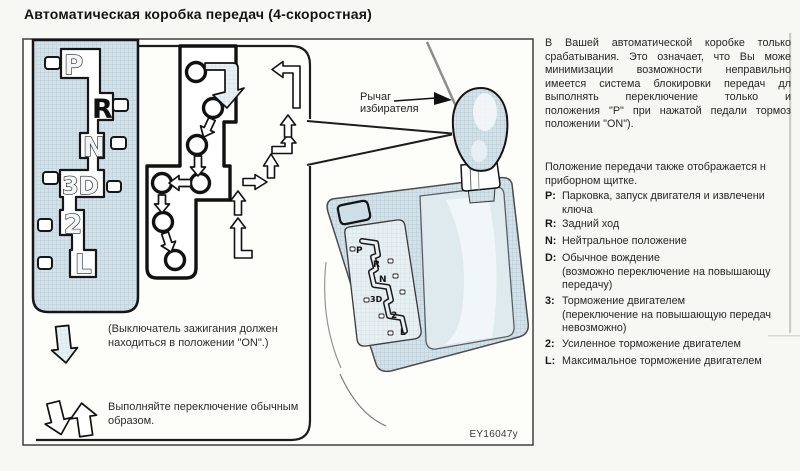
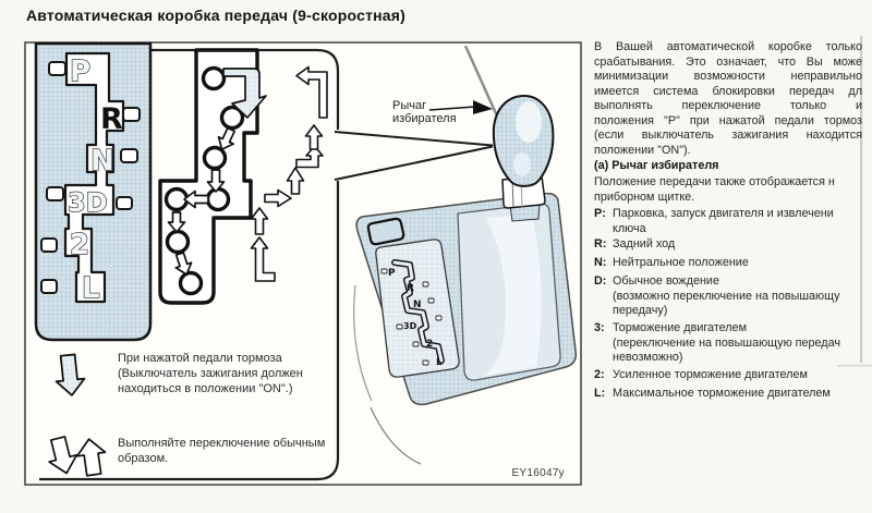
  P
  R
  N
  3D
  2
  L
  P
  R
  N
  3D
  2
  L
- Автоматическая коробка передач (4-скоростная)
+ Автоматическая коробка передач (9-скоростная)
  Рычаг
  избирателя
  EY16047y
+ При нажатой педали тормоза
  (Выключатель зажигания должен
  находиться в положении "ON".)
  Выполняйте переключение обычным
  образом.
  В Вашей автоматической коробке только
  срабатывания. Это означает, что Вы може
  минимизации возможности неправильно
  имеется система блокировки передач дл
  выполнять переключение только и
  положения "Р" при нажатой педали тормоз
+ (если выключатель зажигания находится
  положении "ON").
+ (а) Рычаг избирателя
  Положение передачи также отображается н
  приборном щитке.
  P:
  Парковка, запуск двигателя и извлечени
  ключа
  R:
  Задний ход
  N:
  Нейтральное положение
  D:
  Обычное вождение
  (возможно переключение на повышающу
  передачу)
  3:
  Торможение двигателем
  (переключение на повышающую передач
  невозможно)
  2:
  Усиленное торможение двигателем
  L:
  Максимальное торможение двигателем
